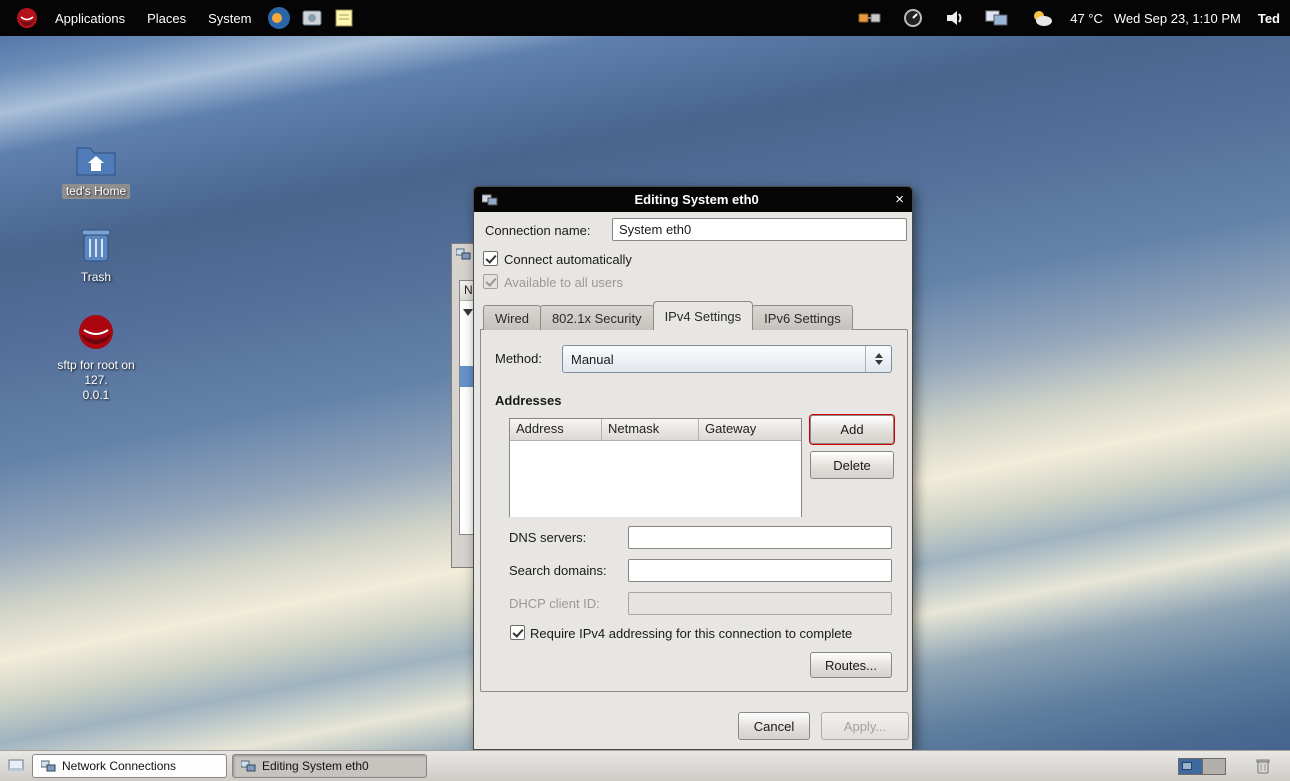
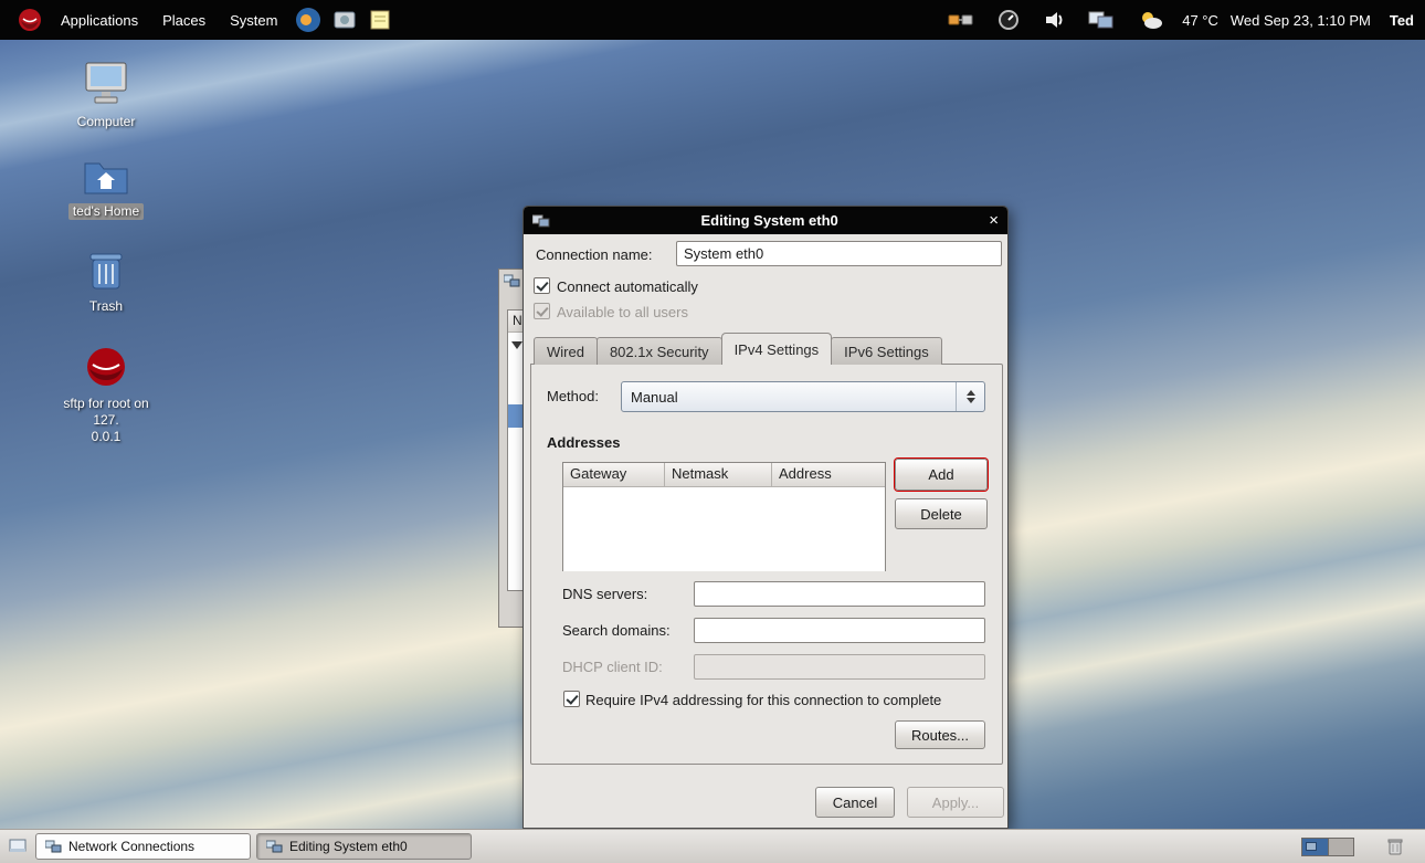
  Applications
  Places
  System
  47 °C
  Wed Sep 23, 1:10 PM
  Ted
+ Computer
  ted's Home
  Trash
  sftp for root on 127.
  0.0.1
  N
  Editing System eth0
  ×
  Connection name:
  System eth0
  Connect automatically
  Available to all users
  Wired
  802.1x Security
  IPv4 Settings
  IPv6 Settings
  Method:
  Manual
  Addresses
- Address
+ Gateway
  Netmask
- Gateway
+ Address
  Add
  Delete
  DNS servers:
  Search domains:
  DHCP client ID:
  Require IPv4 addressing for this connection to complete
  Routes...
  Cancel
  Apply...
  Network Connections
  Editing System eth0
